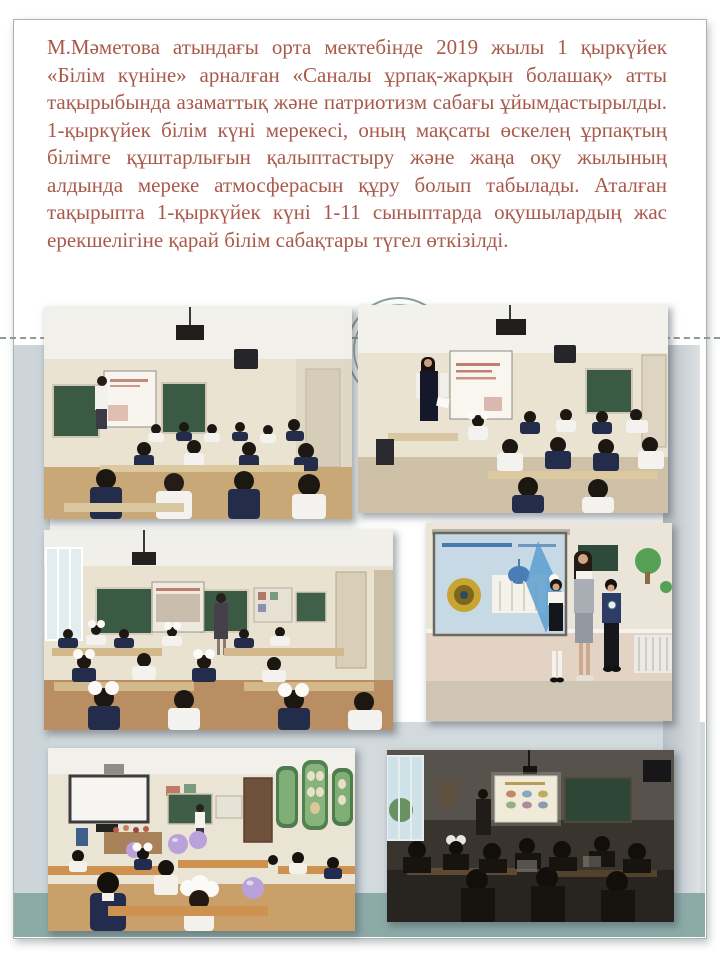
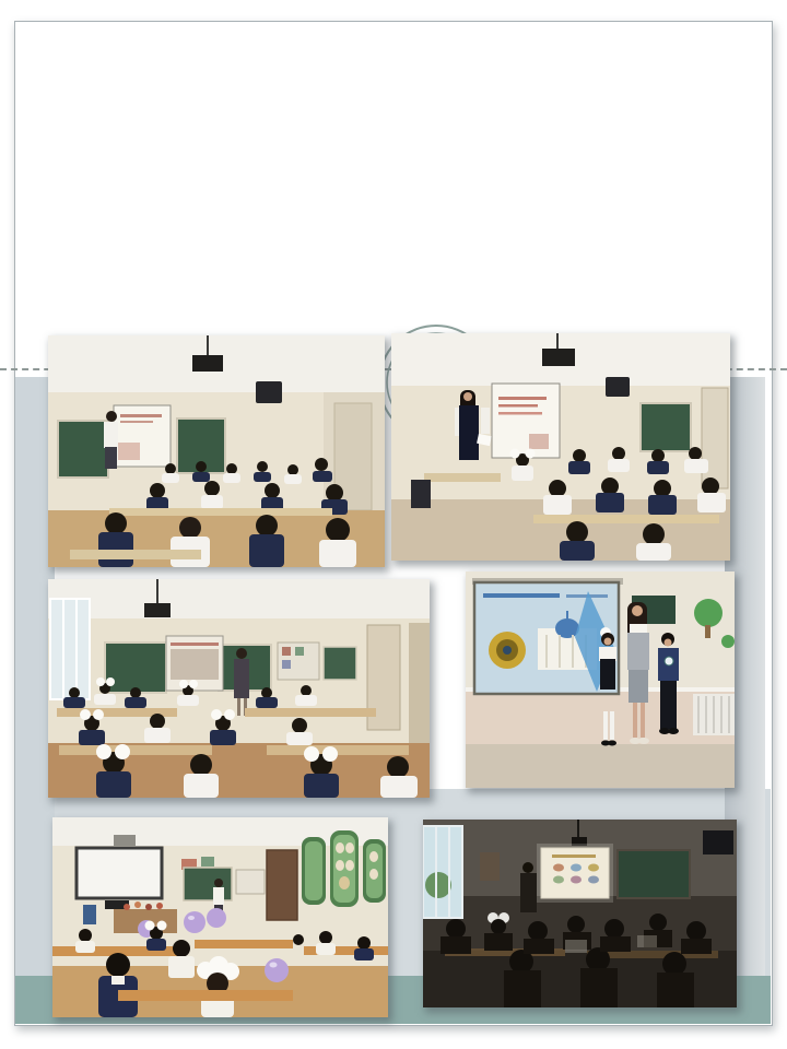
- М.Мәметова атындағы орта мектебінде 2019 жылы 1 қыркүйек «Білім күніне» арналған «Саналы ұрпақ-жарқын болашақ» атты тақырыбында азаматтық және патриотизм сабағы ұйымдастырылды. 1-қыркүйек білім күні мерекесі, оның мақсаты өскелең ұрпақтың білімге құштарлығын қалыптастыру және жаңа оқу жылының алдында мереке атмосферасын құру болып табылады. Аталған тақырыпта 1-қыркүйек күні 1-11 сыныптарда оқушылардың жас ерекшелігіне қарай білім сабақтары түгел өткізілді.
